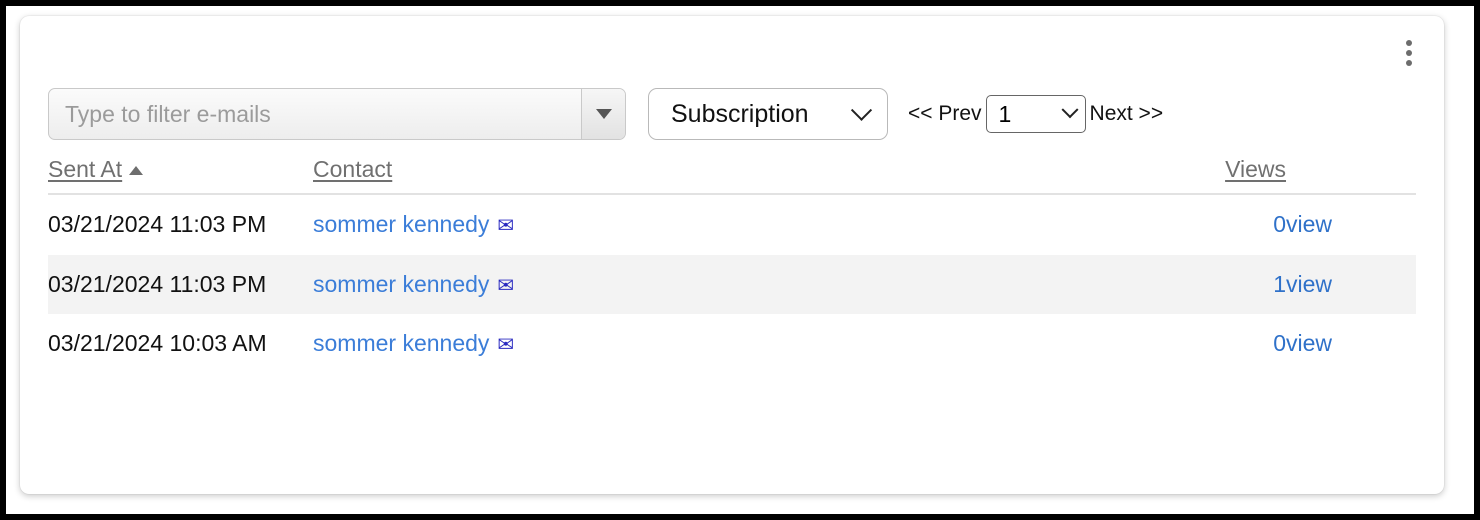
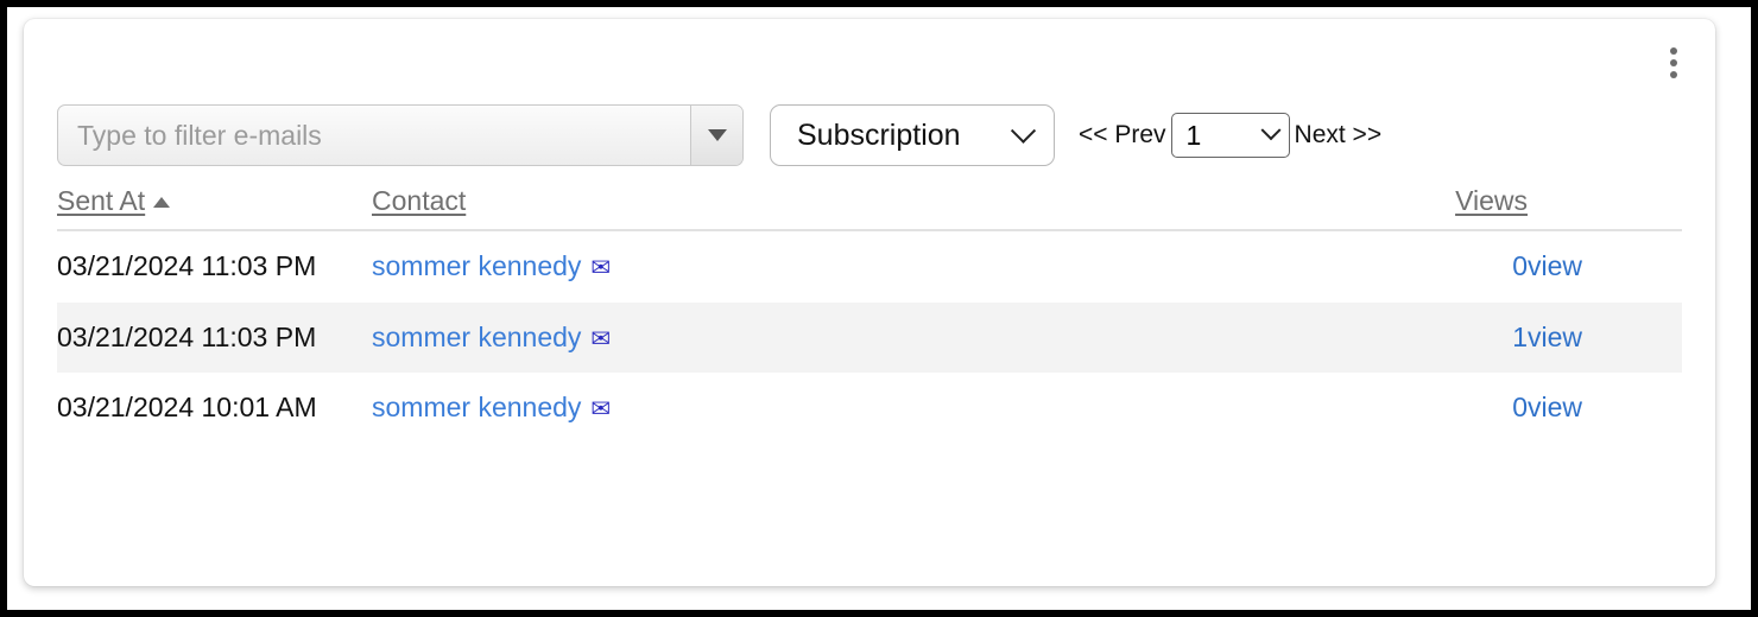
  Type to filter e-mails
  Subscription
  << Prev
  1
  Next >>
  Sent At	Contact	Views
  03/21/2024 11:03 PM	sommer kennedy ✉	0	view
  03/21/2024 11:03 PM	sommer kennedy ✉	1	view
- 03/21/2024 10:03 AM	sommer kennedy ✉	0	view
+ 03/21/2024 10:01 AM	sommer kennedy ✉	0	view
